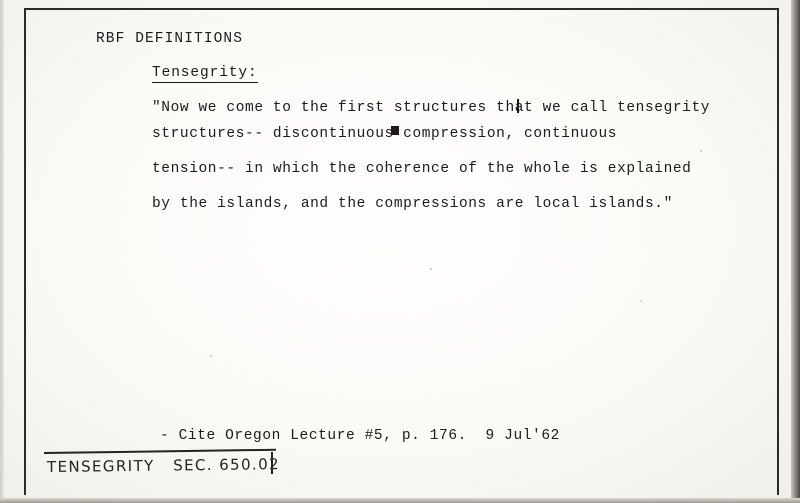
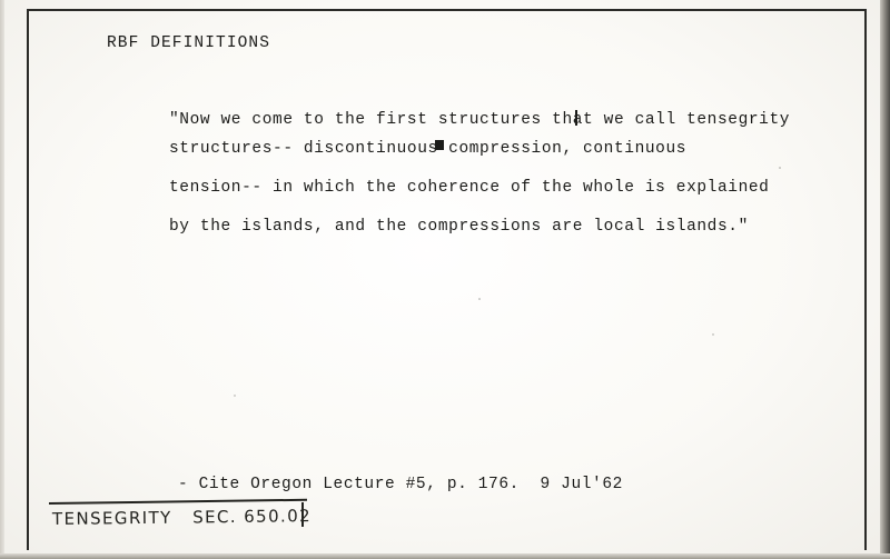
  RBF DEFINITIONS
- Tensegrity:
  "Now we come to the first structures that we call tensegrity
  structures-- discontinuous compression, continuous
  tension-- in which the coherence of the whole is explained
  by the islands, and the compressions are local islands."
  - Cite Oregon Lecture #5, p. 176. 9 Jul'62
  TENSEGRITY SEC. 650.02
